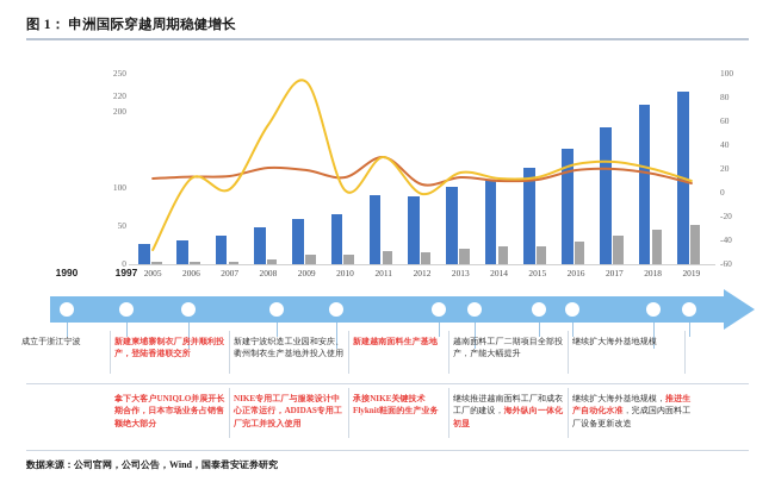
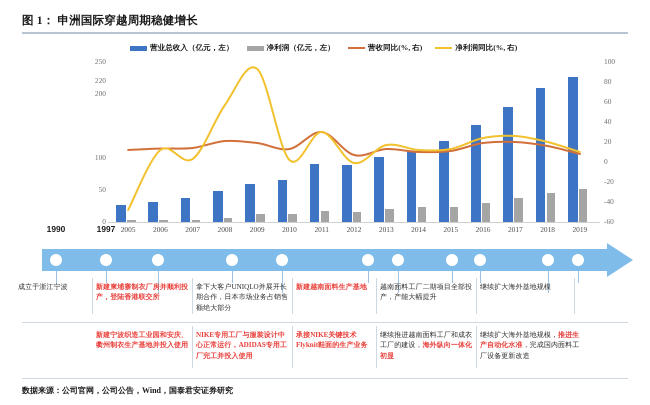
  图 1： 申洲国际穿越周期稳健增长
+ 营业总收入（亿元，左）
+ 净利润（亿元，左）
+ 营收同比(%, 右)
+ 净利润同比(%, 右)
  0
  50
  100
  220
  200
  250
  100
  80
  60
  40
  20
  0
  -20
  -40
  -60
  2005
  2006
  2007
  2008
  2009
  2010
  2011
  2012
  2013
  2014
  2015
  2016
  2017
  2018
  2019
  1990
  1997
  成立于浙江宁波
  新建柬埔寨制衣厂房并顺利投产，登陆香港联交所
- 新建宁波织造工业园和安庆、衢州制衣生产基地并投入使用
+ 拿下大客户UNIQLO并展开长期合作，日本市场业务占销售额绝大部分
  新建越南面料生产基地
  越南面料工厂二期项目全部投产，产能大幅提升
  继续扩大海外基地规模
- 拿下大客户UNIQLO并展开长期合作，日本市场业务占销售额绝大部分
+ 新建宁波织造工业园和安庆、衢州制衣生产基地并投入使用
  NIKE专用工厂与服装设计中心正常运行，ADIDAS专用工厂完工并投入使用
  承接NIKE关键技术Flyknit鞋面的生产业务
  继续推进越南面料工厂和成衣工厂的建设，海外纵向一体化初显
  继续扩大海外基地规模，推进生产自动化水准，完成国内面料工厂设备更新改造
  数据来源：公司官网，公司公告，Wind，国泰君安证券研究
